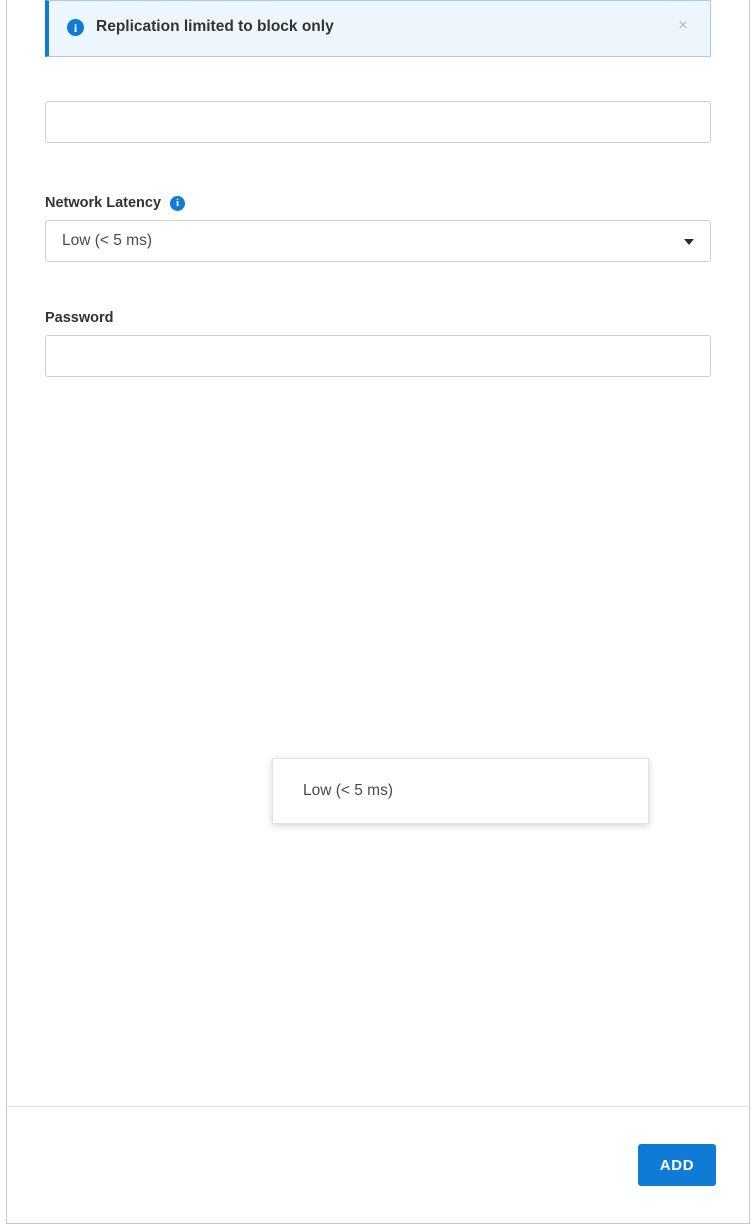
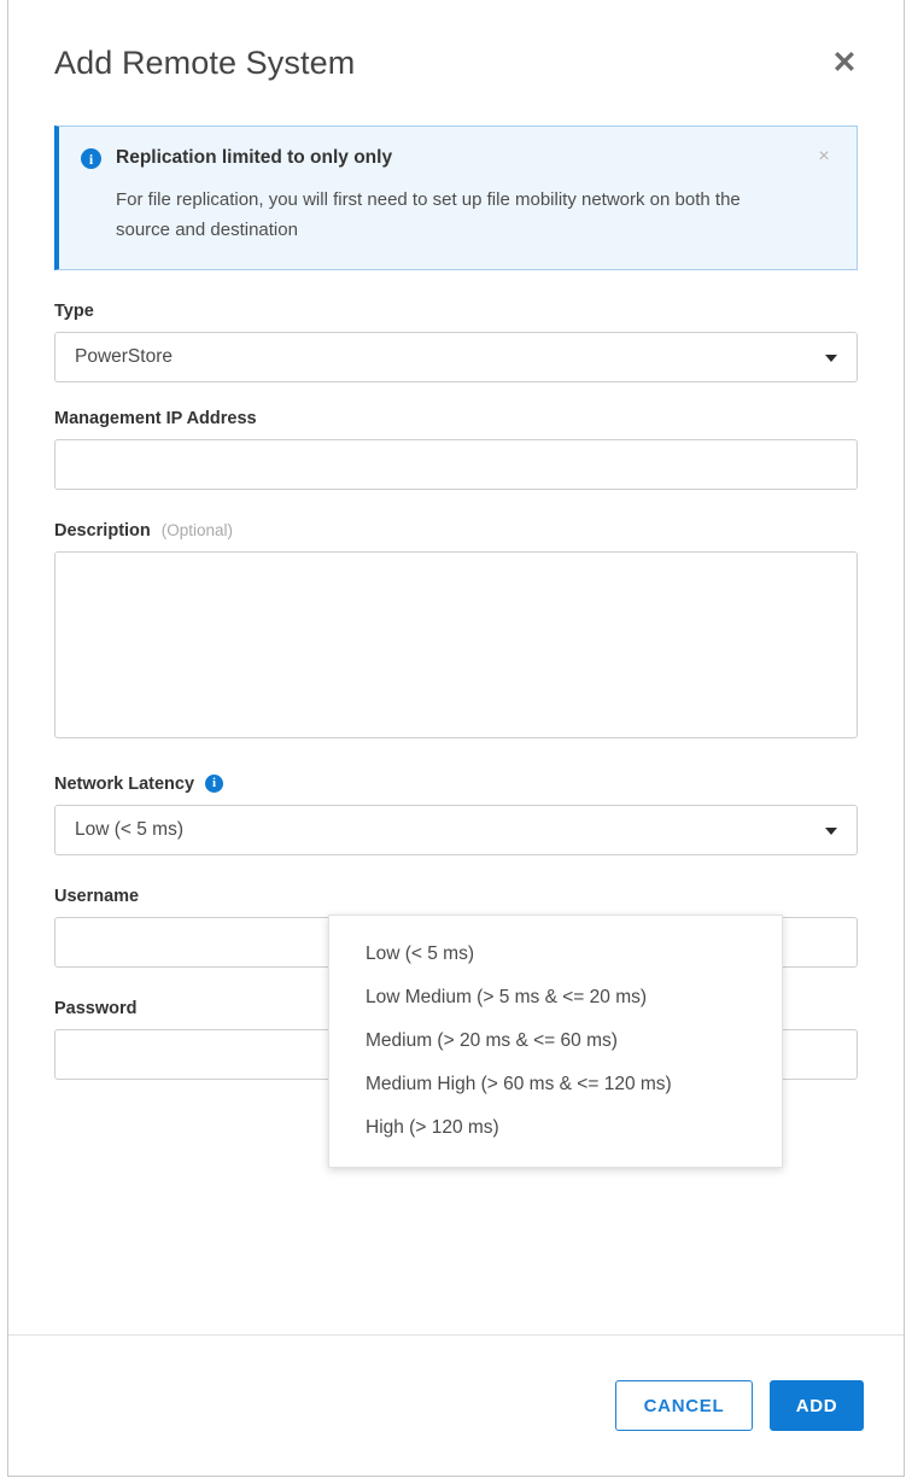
+ Add Remote System
+ ✕
  i
- Replication limited to block only
+ Replication limited to only only
  ×
+ For file replication, you will first need to set up file mobility network on both the source and destination
+ Type
+ PowerStore
+ Management IP Address
+ Description
+ (Optional)
  Network Latency
  i
  Low (< 5 ms)
+ Username
  Password
  Low (< 5 ms)
+ Low Medium (> 5 ms & <= 20 ms)
+ Medium (> 20 ms & <= 60 ms)
+ Medium High (> 60 ms & <= 120 ms)
+ High (> 120 ms)
+ CANCEL
  ADD
